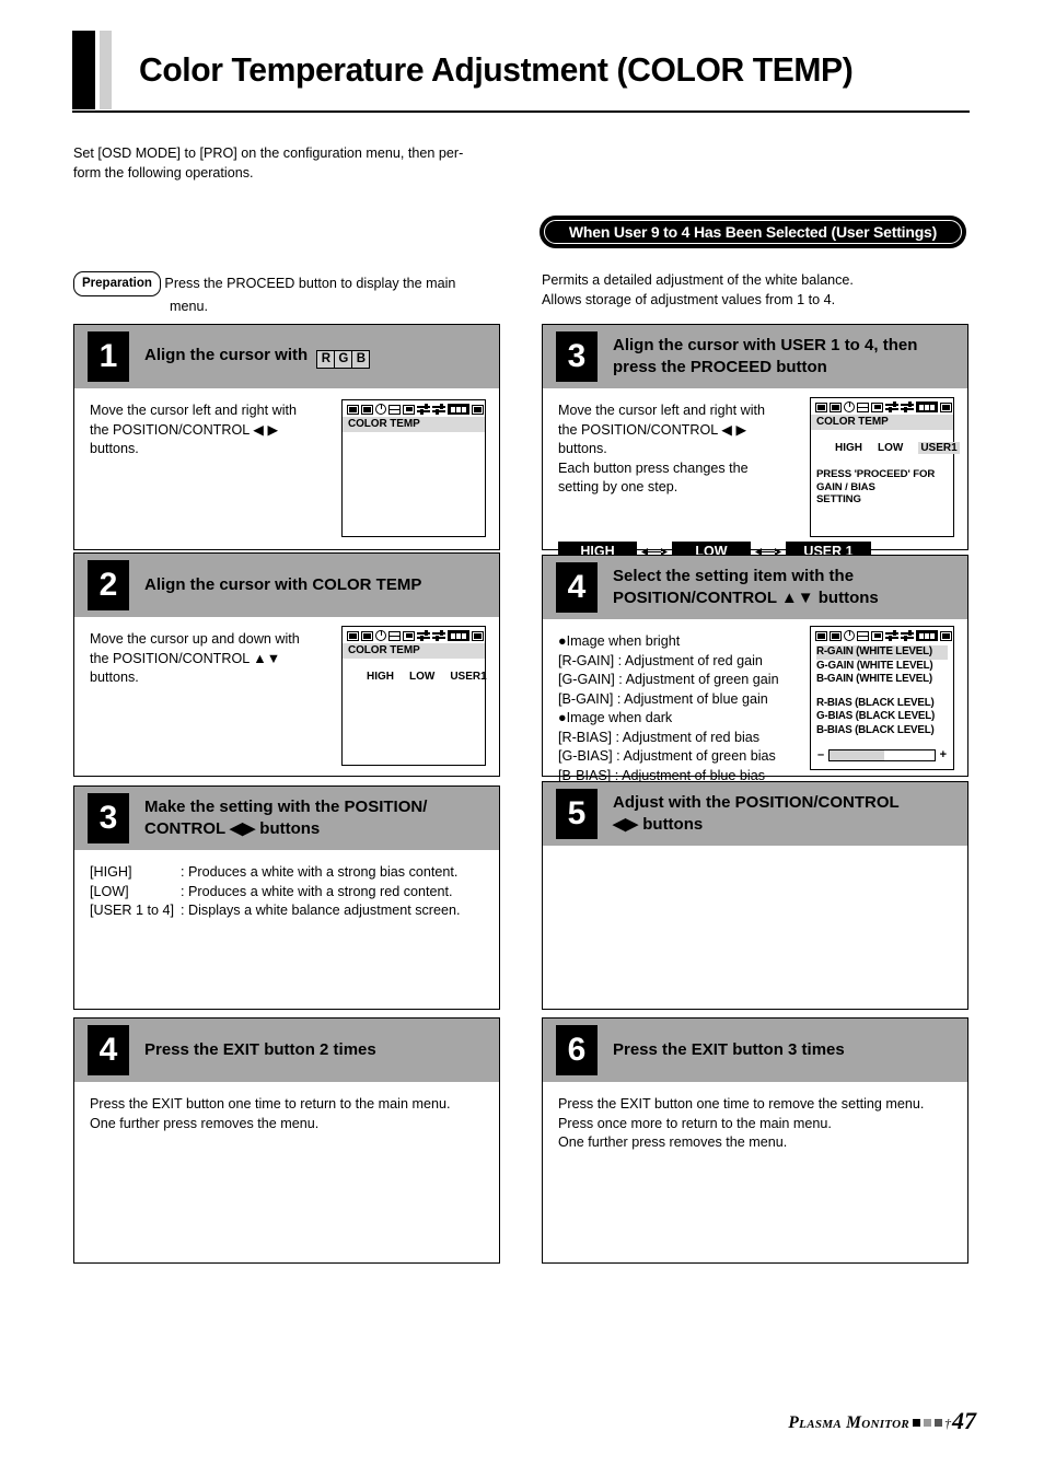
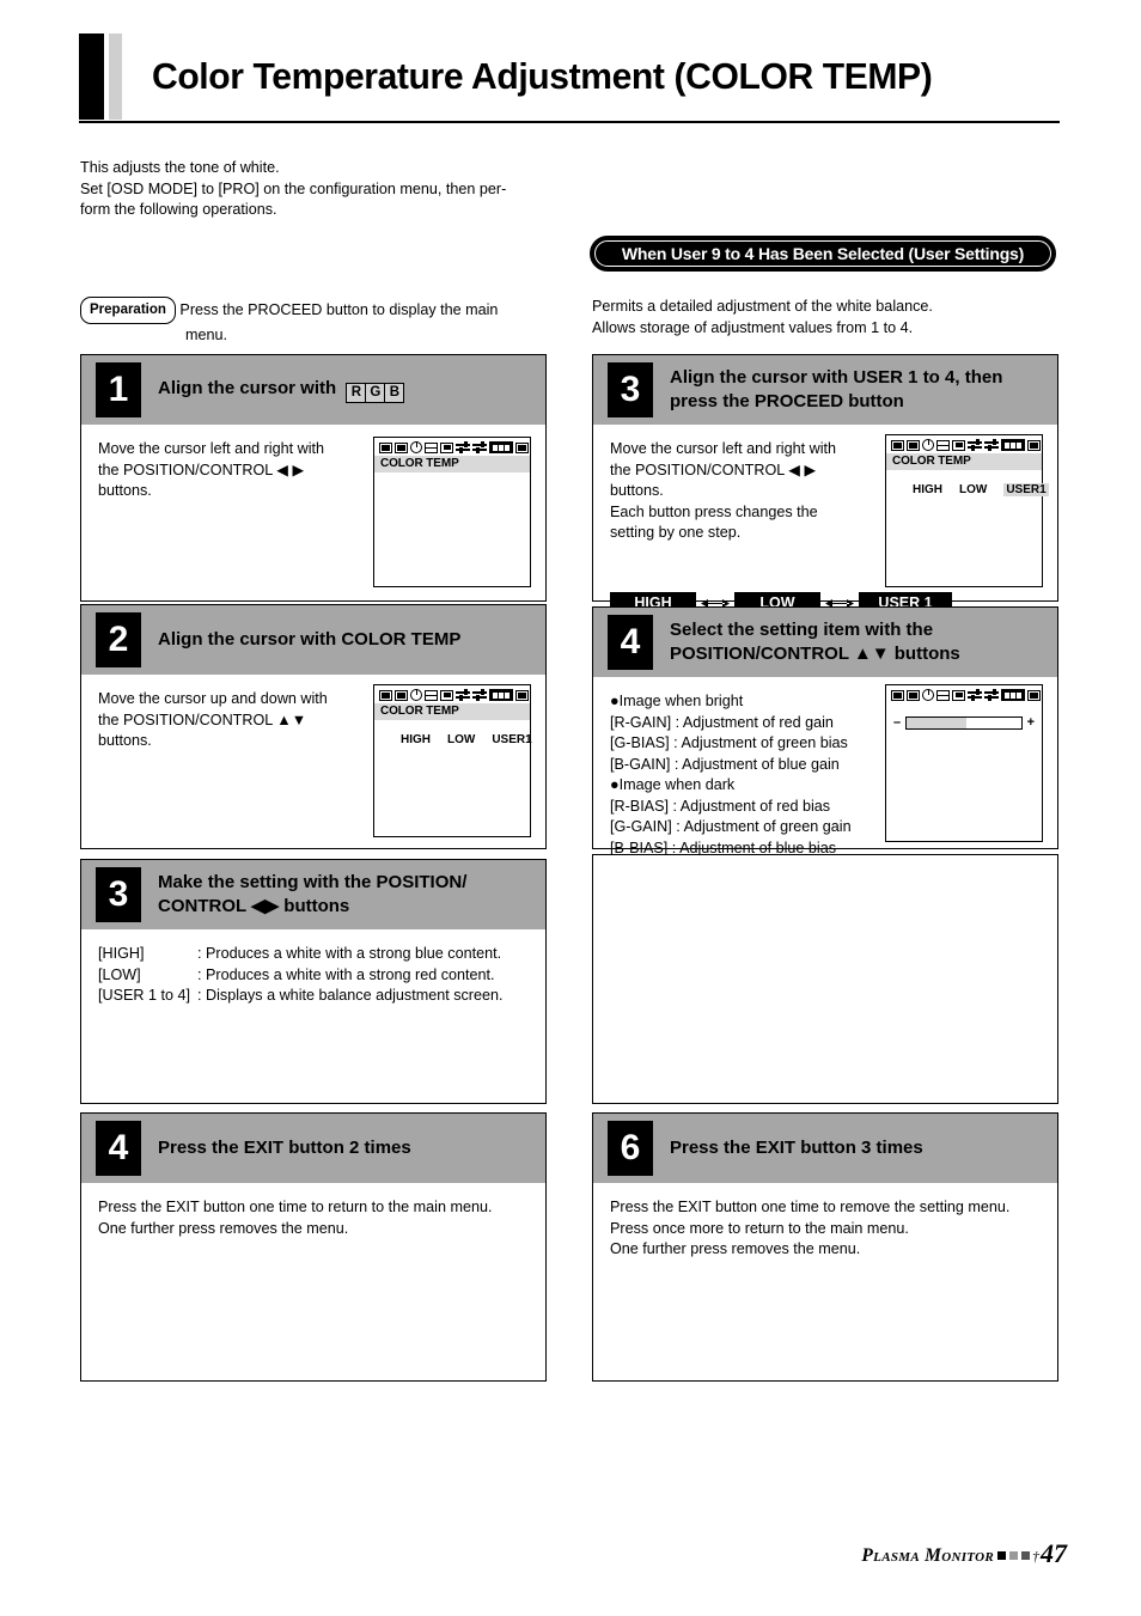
  Color Temperature Adjustment (COLOR TEMP)
+ This adjusts the tone of white.
  Set [OSD MODE] to [PRO] on the configuration menu, then per-
  form the following operations.
  When User 9 to 4 Has Been Selected (User Settings)
  Permits a detailed adjustment of the white balance.
  Allows storage of adjustment values from 1 to 4.
  Preparation Press the PROCEED button to display the main
  menu.
  1
  Align the cursor with
  R
  G
  B
  Move the cursor left and right with
  the POSITION/CONTROL ◀ ▶
  buttons.
  COLOR TEMP
  2
  Align the cursor with COLOR TEMP
  Move the cursor up and down with
  the POSITION/CONTROL ▲▼
  buttons.
  COLOR TEMP
  HIGH
  LOW
  USER1
  3
  Make the setting with the POSITION/
  CONTROL ◀▶ buttons
- [HIGH]	: Produces a white with a strong bias content.
+ [HIGH]	: Produces a white with a strong blue content.
  [LOW]	: Produces a white with a strong red content.
  [USER 1 to 4]	: Displays a white balance adjustment screen.
  4
  Press the EXIT button 2 times
  Press the EXIT button one time to return to the main menu.
  One further press removes the menu.
  3
  Align the cursor with USER 1 to 4, then
  press the PROCEED button
  Move the cursor left and right with
  the POSITION/CONTROL ◀ ▶
  buttons.
  Each button press changes the
  setting by one step.
  HIGH
  LOW
  USER 1
  COLOR TEMP
  HIGH
  LOW
  USER1
- PRESS 'PROCEED' FOR
- GAIN / BIAS
- SETTING
  4
  Select the setting item with the
  POSITION/CONTROL ▲▼ buttons
  ●Image when bright
  [R-GAIN] : Adjustment of red gain
- [G-GAIN] : Adjustment of green gain
+ [G-BIAS] : Adjustment of green bias
  [B-GAIN] : Adjustment of blue gain
  ●Image when dark
  [R-BIAS] : Adjustment of red bias
- [G-BIAS] : Adjustment of green bias
+ [G-GAIN] : Adjustment of green gain
  [B-BIAS] : Adjustment of blue bias
- R-GAIN (WHITE LEVEL)
- G-GAIN (WHITE LEVEL)
- B-GAIN (WHITE LEVEL)
- R-BIAS (BLACK LEVEL)
- G-BIAS (BLACK LEVEL)
- B-BIAS (BLACK LEVEL)
  –
  +
- 5
- Adjust with the POSITION/CONTROL
- ◀▶ buttons
  6
  Press the EXIT button 3 times
  Press the EXIT button one time to remove the setting menu.
  Press once more to return to the main menu.
  One further press removes the menu.
  Plasma Monitor †47
